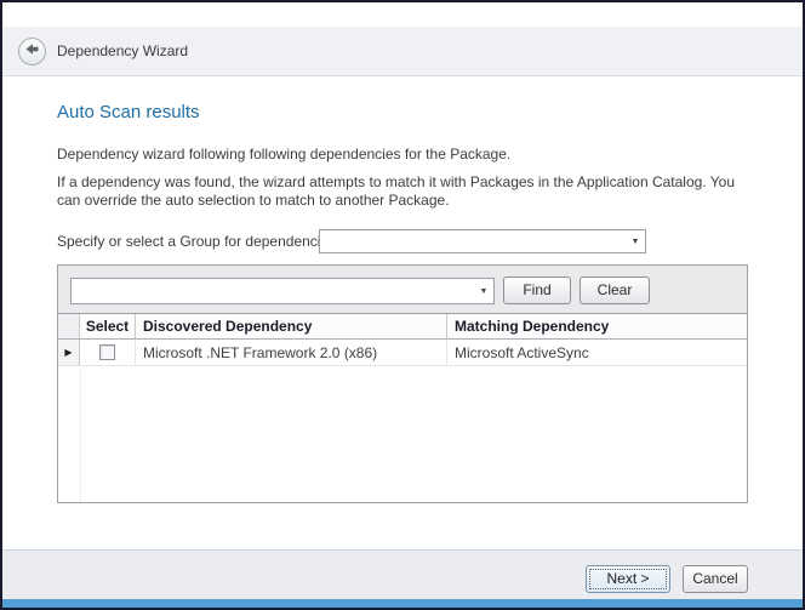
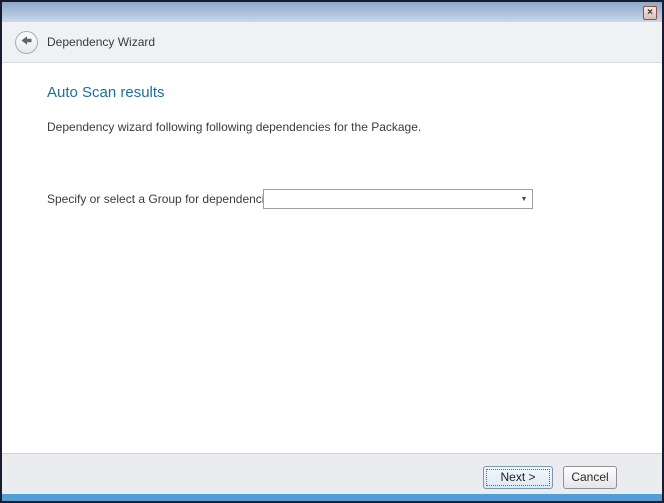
+ ×
  Dependency Wizard
  Auto Scan results
  Dependency wizard following following dependencies for the Package.
- If a dependency was found, the wizard attempts to match it with Packages in the Application Catalog. You can override the auto selection to match to another Package.
  Specify or select a Group for dependenc
- Find
- Clear
- Select
- Discovered Dependency
- Matching Dependency
- ▶
- Microsoft .NET Framework 2.0 (x86)
- Microsoft ActiveSync
  Next >
  Cancel
